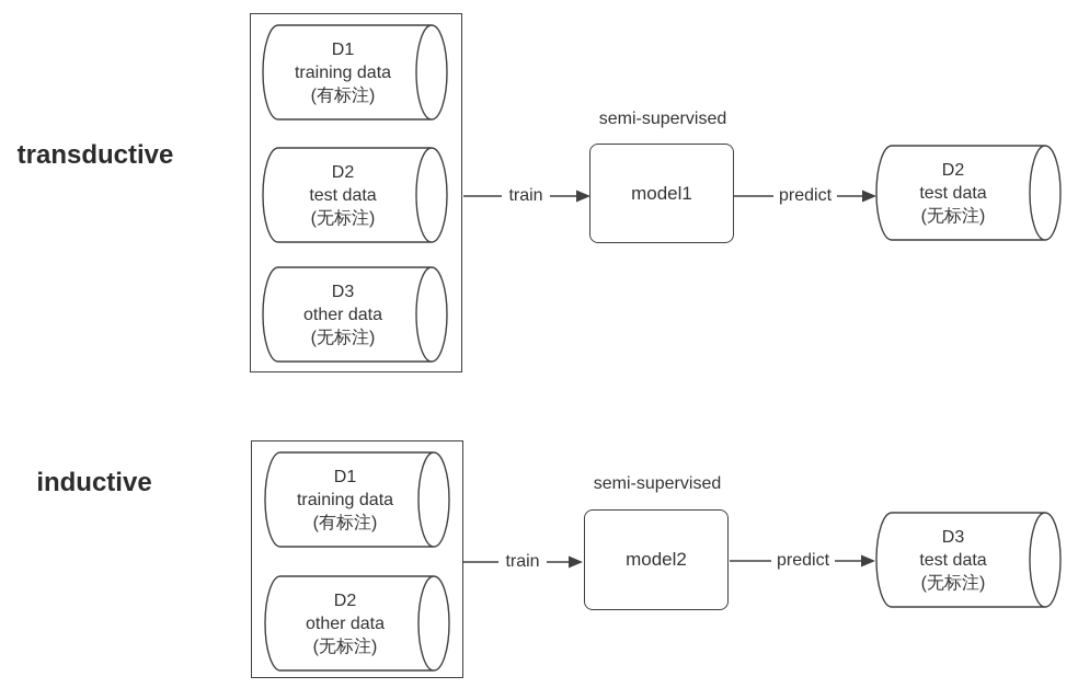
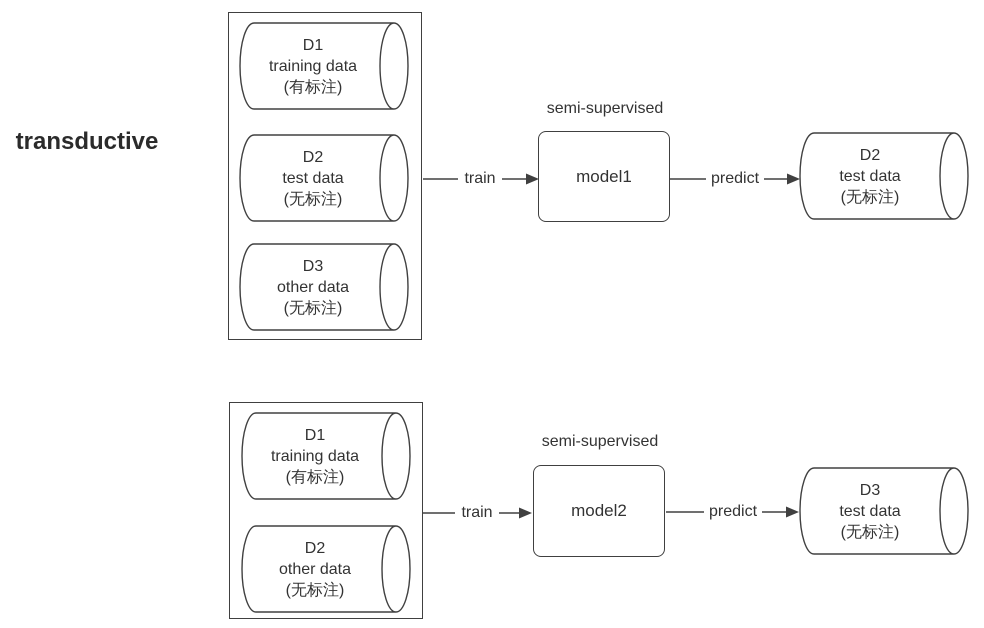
  transductive
  D1
  training data
  (有标注)
  D2
  test data
  (无标注)
  D3
  other data
  (无标注)
  train
  semi-supervised
  model1
  predict
  D2
  test data
  (无标注)
- inductive
  D1
  training data
  (有标注)
  D2
  other data
  (无标注)
  train
  semi-supervised
  model2
  predict
  D3
  test data
  (无标注)
